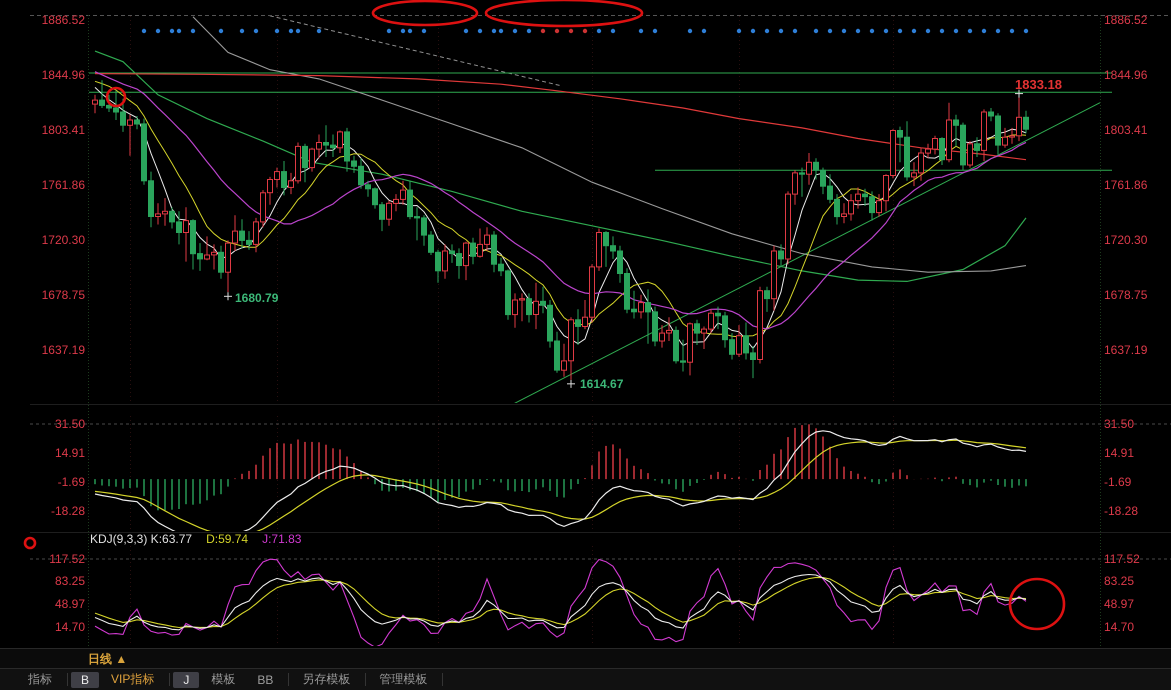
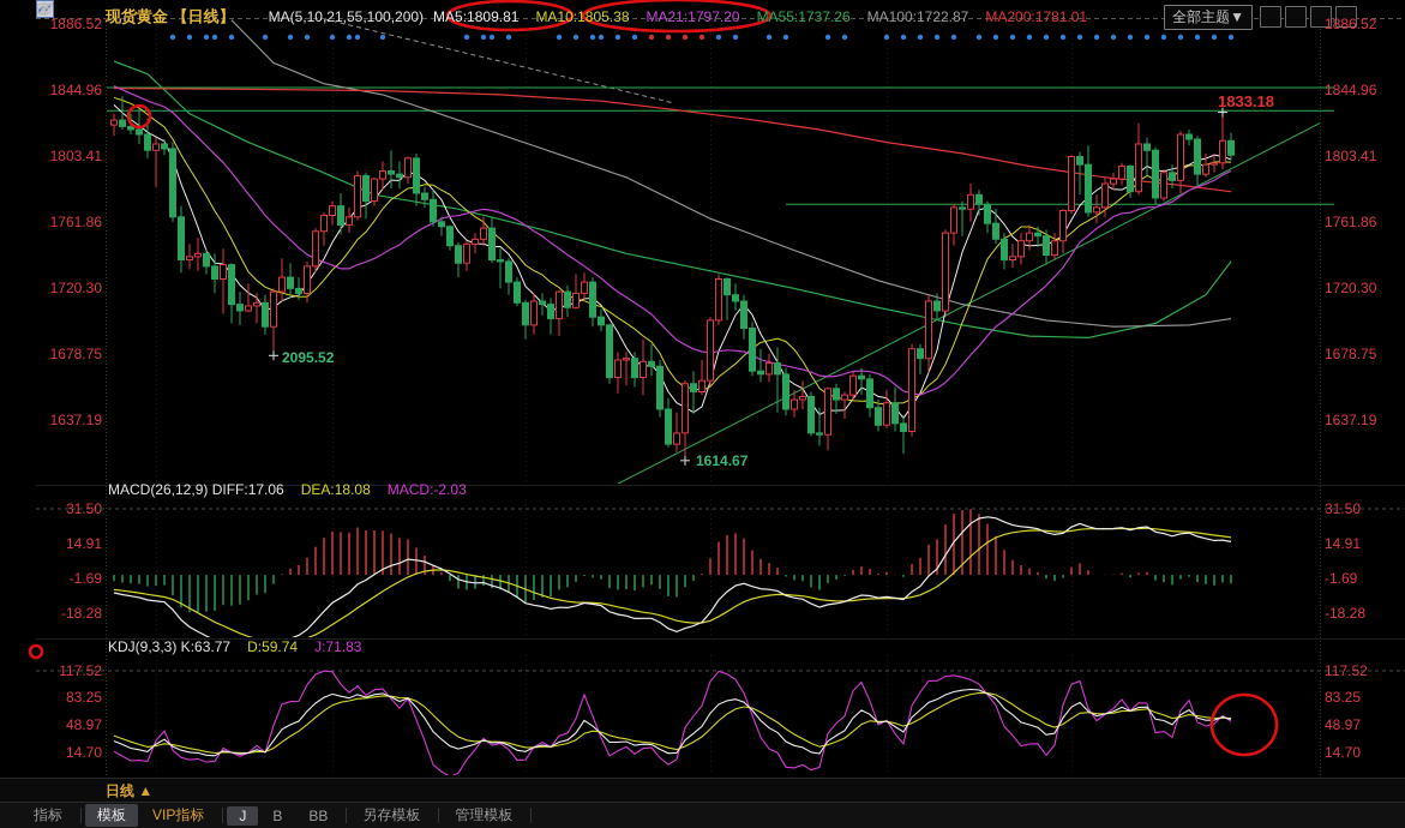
+ 现货黄金 【日线】
+ MA(5,10,21,55,100,200)
+ MA5:1809.81 MA10:1805.38 MA21:1797.20 MA55:1737.26 MA100:1722.87 MA200:1781.01
+ 全部主题▼
  1886.52
  1886.52
  1844.96
  1844.96
  1803.41
  1803.41
  1761.86
  1761.86
  1720.30
  1720.30
  1678.75
  1678.75
  1637.19
  1637.19
  31.50
  31.50
  14.91
  14.91
  -1.69
  -1.69
  -18.28
  -18.28
  117.52
  117.52
  83.25
  83.25
  48.97
  48.97
  14.70
  14.70
+ MACD(26,12,9) DIFF:17.06
+ DEA:18.08
+ MACD:-2.03
  KDJ(9,3,3) K:63.77
  D:59.74
  J:71.83
- 1680.79
+ 2095.52
  1614.67
  1833.18
  日线 ▲
  指标
- B
+ 模板
  VIP指标
  J
- 模板
+ B
  BB
  另存模板
  管理模板
